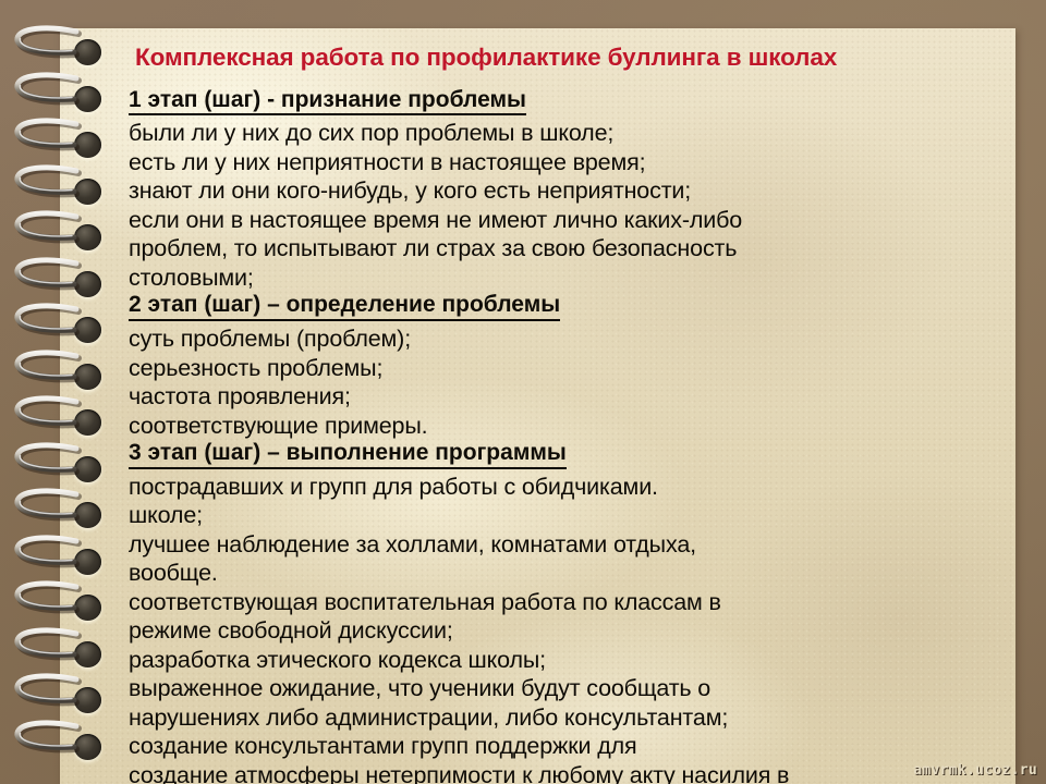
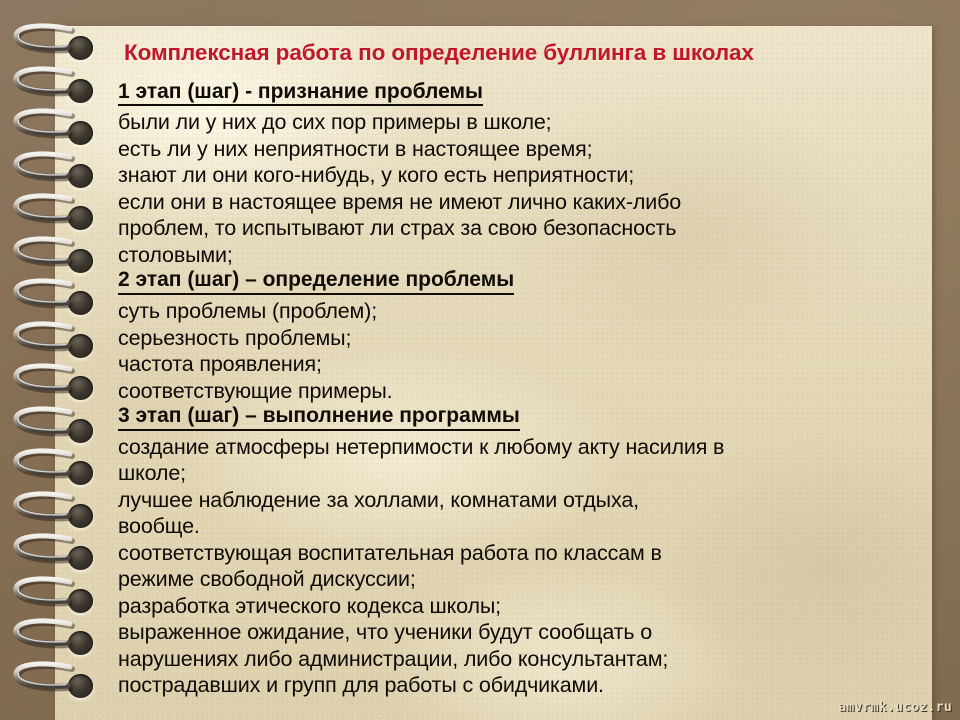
- Комплексная работа по профилактике буллинга в школах
+ Комплексная работа по определение буллинга в школах
  1 этап (шаг) - признание проблемы
- были ли у них до сих пор проблемы в школе;
+ были ли у них до сих пор примеры в школе;
  есть ли у них неприятности в настоящее время;
  знают ли они кого-нибудь, у кого есть неприятности;
  если они в настоящее время не имеют лично каких-либо
  проблем, то испытывают ли страх за свою безопасность
  столовыми;
  2 этап (шаг) – определение проблемы
  суть проблемы (проблем);
  серьезность проблемы;
  частота проявления;
  соответствующие примеры.
  3 этап (шаг) – выполнение программы
- пострадавших и групп для работы с обидчиками.
+ создание атмосферы нетерпимости к любому акту насилия в
  школе;
  лучшее наблюдение за холлами, комнатами отдыха,
  вообще.
  соответствующая воспитательная работа по классам в
  режиме свободной дискуссии;
  разработка этического кодекса школы;
  выраженное ожидание, что ученики будут сообщать о
  нарушениях либо администрации, либо консультантам;
- создание консультантами групп поддержки для
- создание атмосферы нетерпимости к любому акту насилия в
+ пострадавших и групп для работы с обидчиками.
  amvrmk.ucoz.ru
